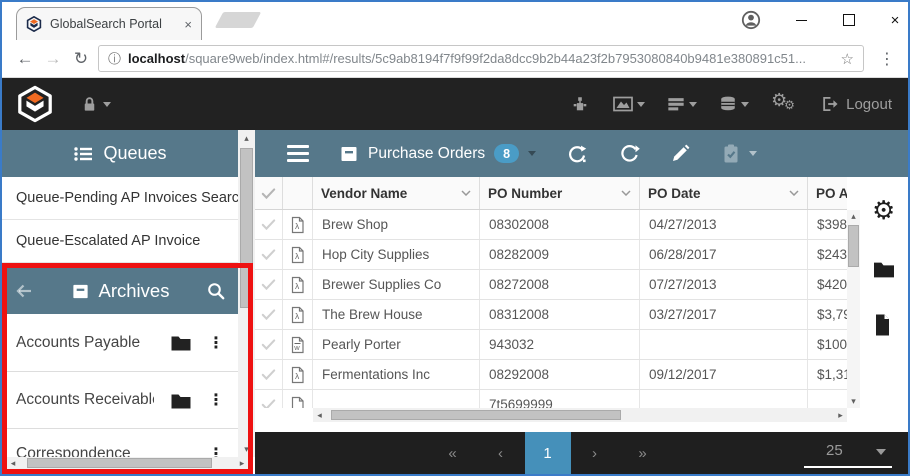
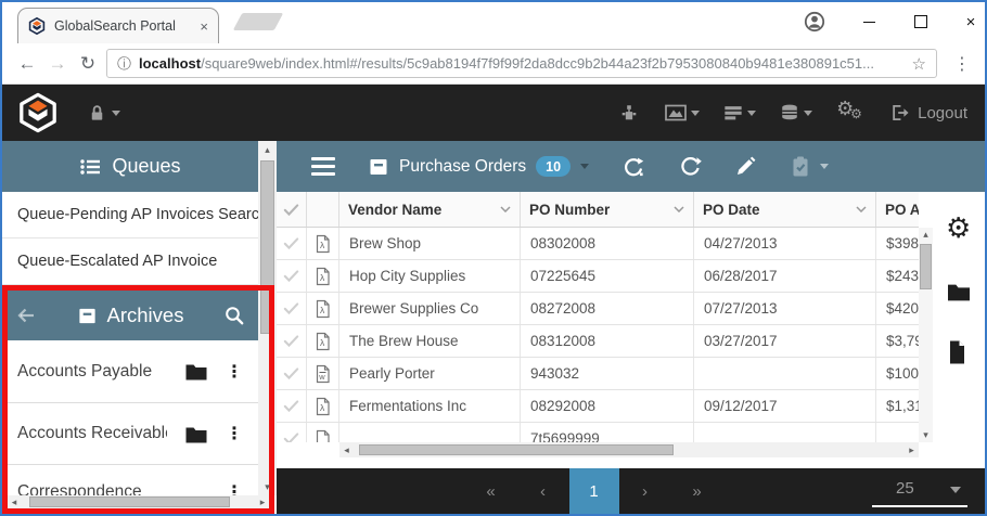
  GlobalSearch Portal
  ×
  ×
  ←
  →
  ↻
  ⓘ
  localhost/square9web/index.html#/results/5c9ab8194f7f9f99f2da8dcc9b2b44a23f2b7953080840b9481e380891c51...
  ☆
  ⋮
  ⚙
  ⚙
  Logout
  Queues
  Queue-Pending AP Invoices Searc
  Queue-Escalated AP Invoice
  Archives
  Accounts Payable
  ⋮
  Accounts Receivabl
  ⋮
  Correspondence
  ⋮
  ▴
  ▾
  ◂
  ▸
  Purchase Orders
- 8
+ 10
  Vendor Name
  PO Number
  PO Date
  λ
  Brew Shop
  08302008
  04/27/2013
  $398
  λ
  Hop City Supplies
- 08282009
+ 07225645
  06/28/2017
  $243
  λ
  Brewer Supplies Co
  08272008
  07/27/2013
  $420
  λ
  The Brew House
  08312008
  03/27/2017
  $3,7
  w
  Pearly Porter
  943032
  $100
  λ
  Fermentations Inc
  08292008
  09/12/2017
  $1,3
  7t5699999
  ▴
  ▾
  ◂
  ▸
  ⚙
  «
  ‹
  1
  ›
  »
  25
